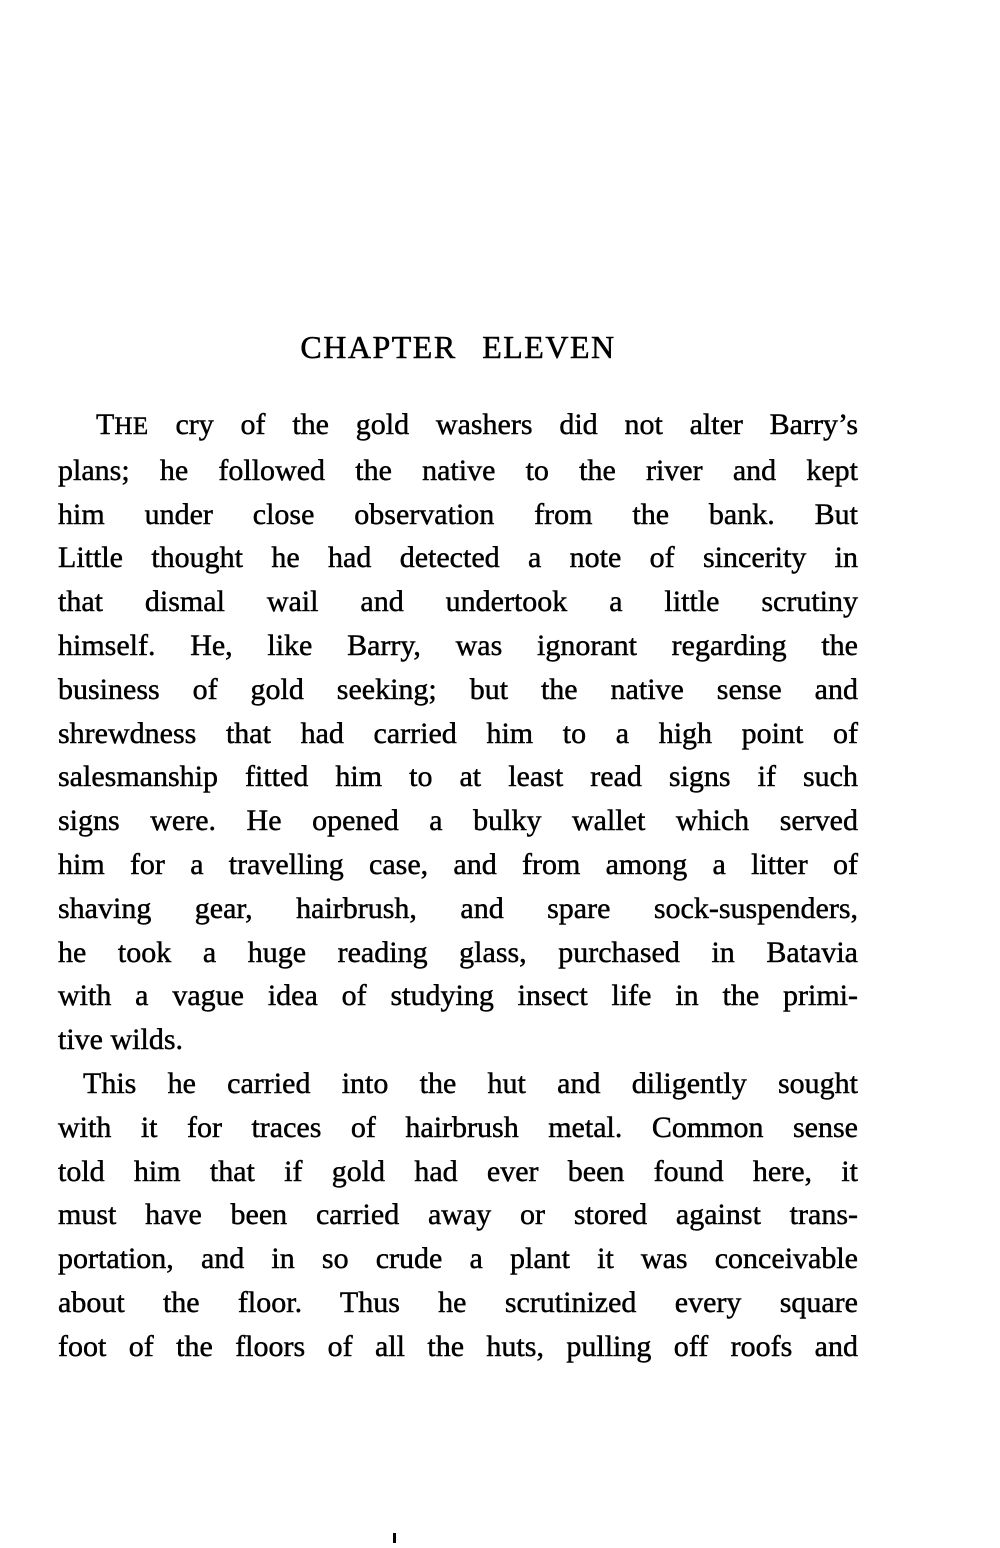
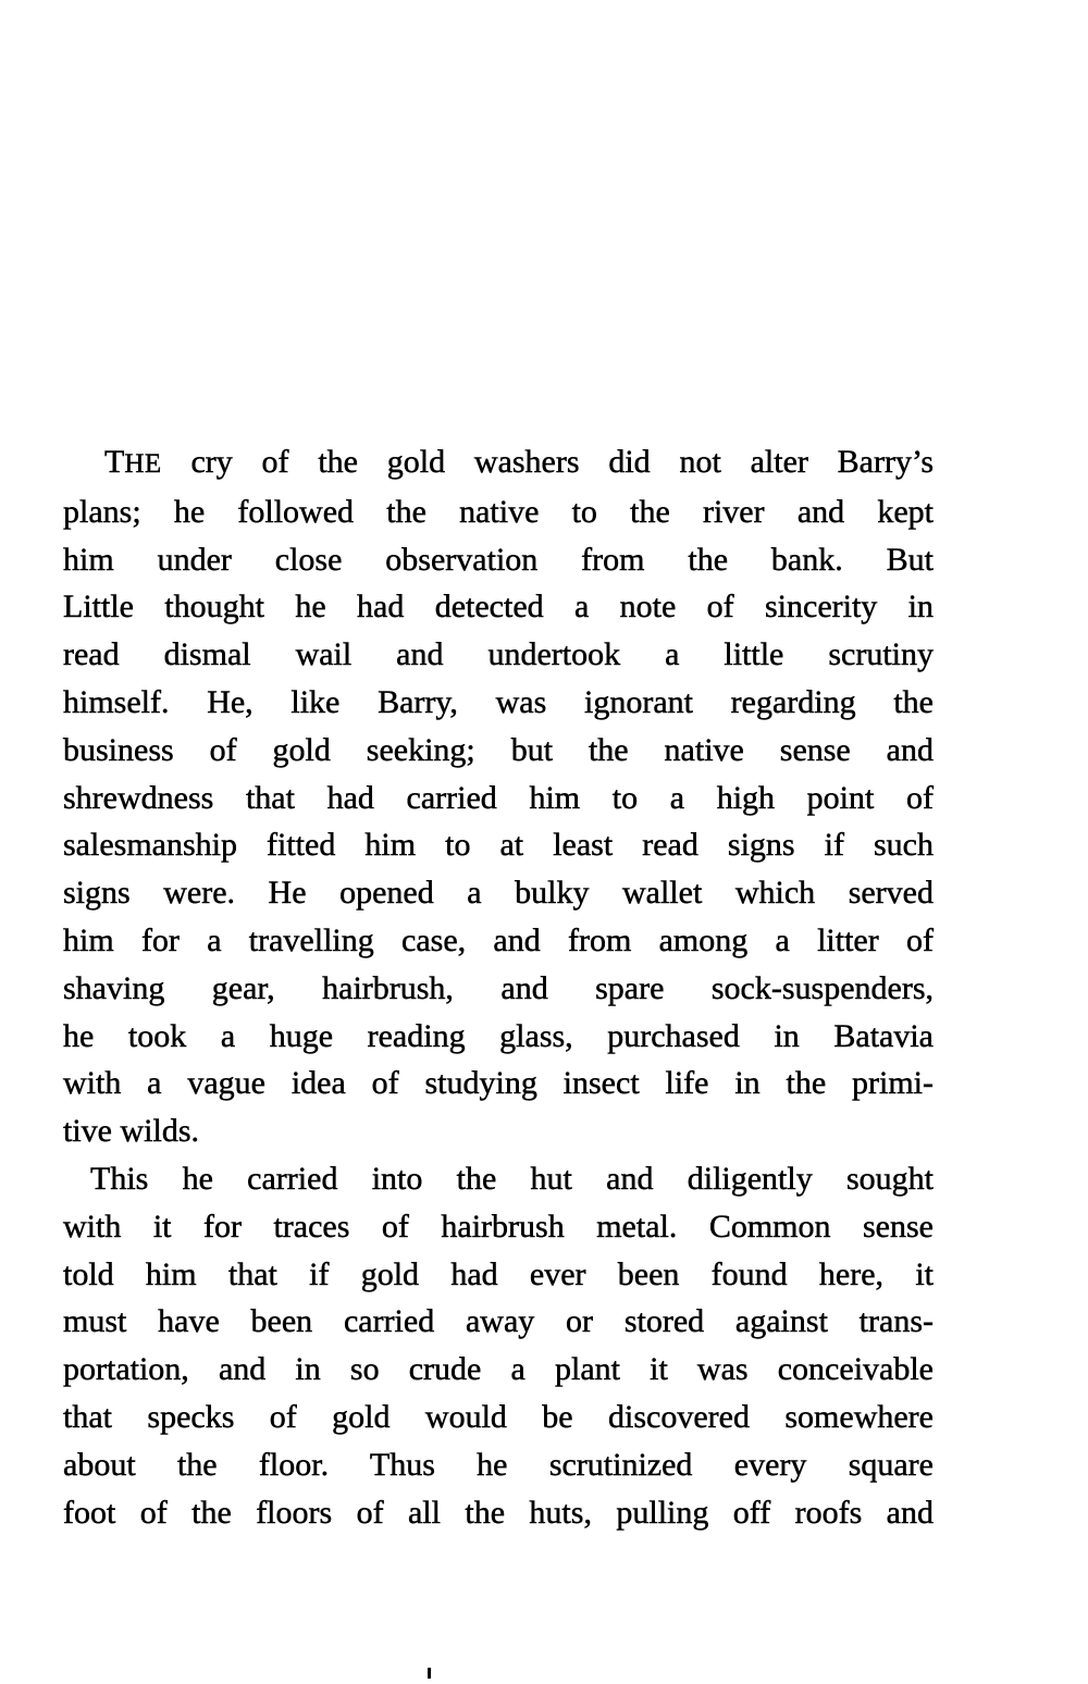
- CHAPTER ELEVEN
  THE cry of the gold washers did not alter Barry’s
  plans; he followed the native to the river and kept
  him under close observation from the bank. But
  Little thought he had detected a note of sincerity in
- that dismal wail and undertook a little scrutiny
+ read dismal wail and undertook a little scrutiny
  himself. He, like Barry, was ignorant regarding the
  business of gold seeking; but the native sense and
  shrewdness that had carried him to a high point of
  salesmanship fitted him to at least read signs if such
  signs were. He opened a bulky wallet which served
  him for a travelling case, and from among a litter of
  shaving gear, hairbrush, and spare sock-suspenders,
  he took a huge reading glass, purchased in Batavia
  with a vague idea of studying insect life in the primi-
  tive wilds.
  This he carried into the hut and diligently sought
  with it for traces of hairbrush metal. Common sense
  told him that if gold had ever been found here, it
  must have been carried away or stored against trans-
  portation, and in so crude a plant it was conceivable
+ that specks of gold would be discovered somewhere
  about the floor. Thus he scrutinized every square
  foot of the floors of all the huts, pulling off roofs and
